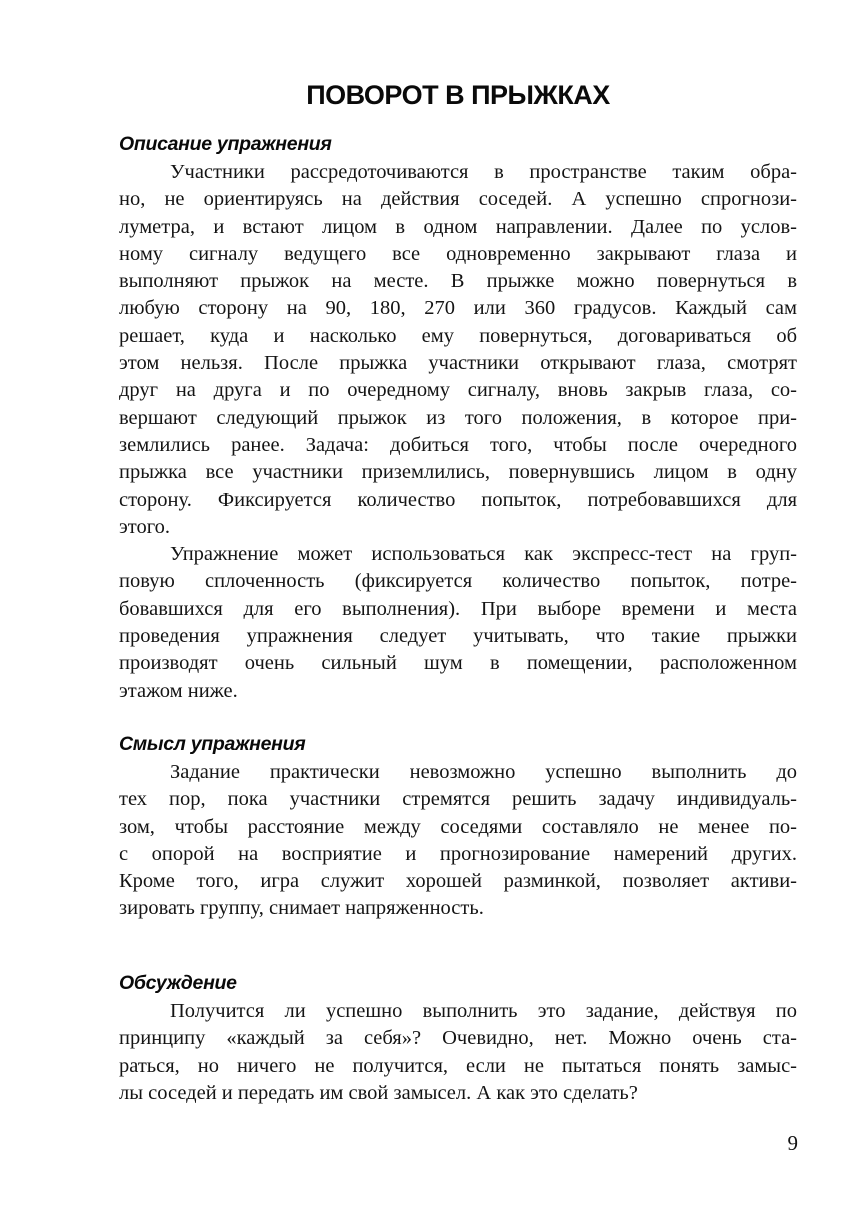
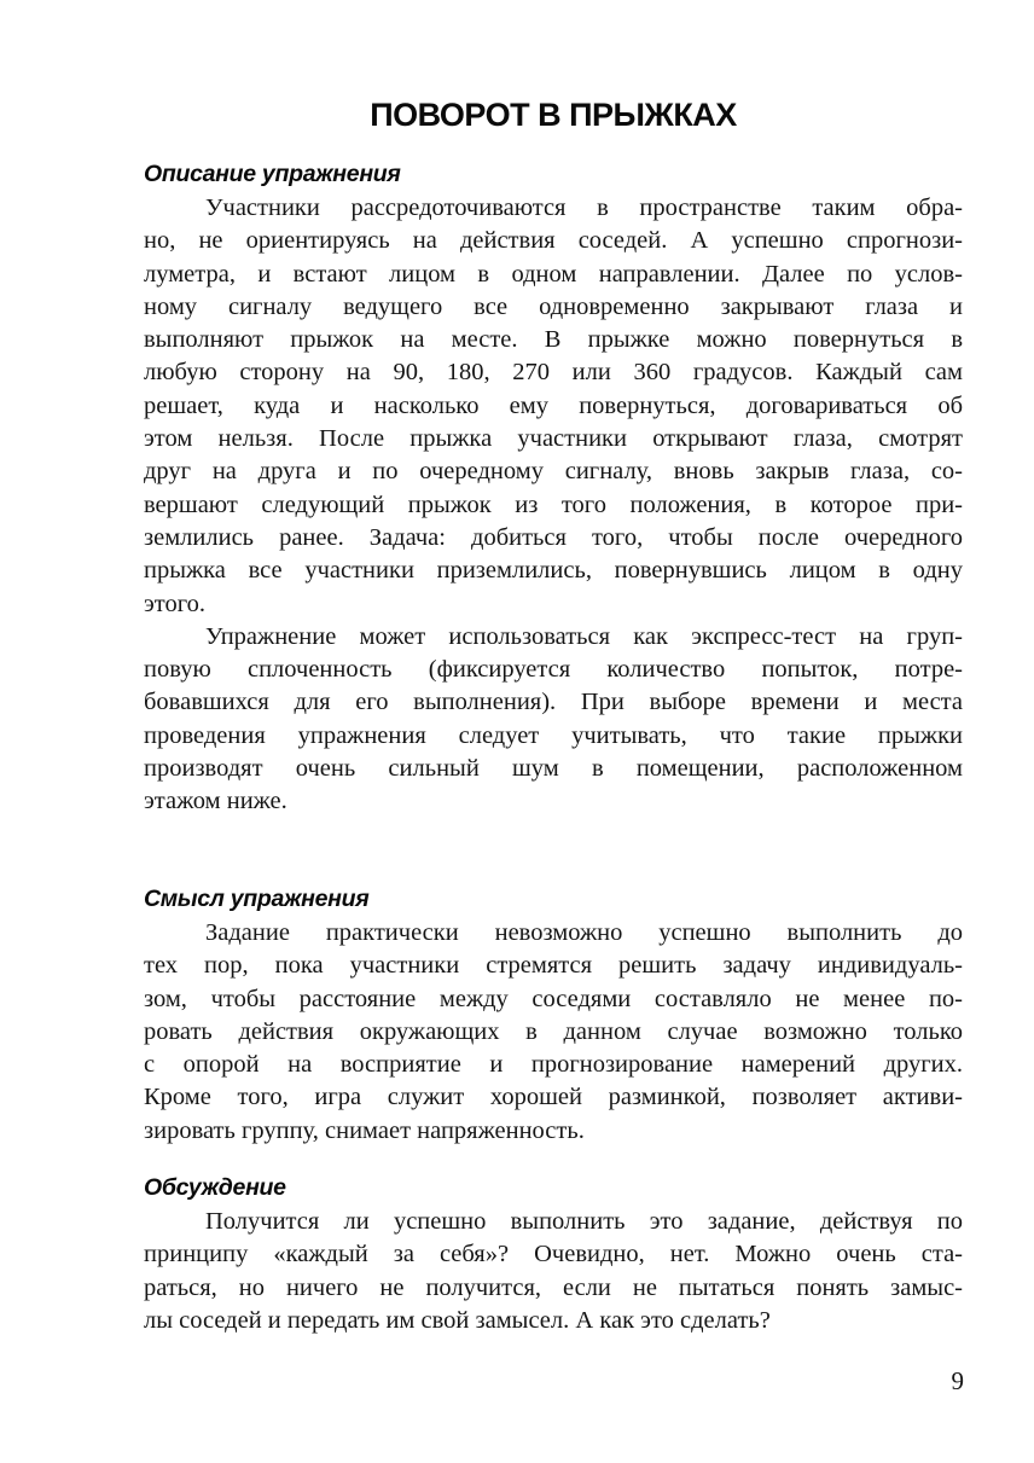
  ПОВОРОТ В ПРЫЖКАХ
  Описание упражнения
  Участники рассредоточиваются в пространстве таким обра-
  но, не ориентируясь на действия соседей. А успешно спрогнози-
  луметра, и встают лицом в одном направлении. Далее по услов-
  ному сигналу ведущего все одновременно закрывают глаза и
  выполняют прыжок на месте. В прыжке можно повернуться в
  любую сторону на 90, 180, 270 или 360 градусов. Каждый сам
  решает, куда и насколько ему повернуться, договариваться об
  этом нельзя. После прыжка участники открывают глаза, смотрят
  друг на друга и по очередному сигналу, вновь закрыв глаза, со-
  вершают следующий прыжок из того положения, в которое при-
  землились ранее. Задача: добиться того, чтобы после очередного
  прыжка все участники приземлились, повернувшись лицом в одну
- сторону. Фиксируется количество попыток, потребовавшихся для
  этого.
  Упражнение может использоваться как экспресс-тест на груп-
  повую сплоченность (фиксируется количество попыток, потре-
  бовавшихся для его выполнения). При выборе времени и места
  проведения упражнения следует учитывать, что такие прыжки
  производят очень сильный шум в помещении, расположенном
  этажом ниже.
  Смысл упражнения
  Задание практически невозможно успешно выполнить до
  тех пор, пока участники стремятся решить задачу индивидуаль-
  зом, чтобы расстояние между соседями составляло не менее по-
+ ровать действия окружающих в данном случае возможно только
  с опорой на восприятие и прогнозирование намерений других.
  Кроме того, игра служит хорошей разминкой, позволяет активи-
  зировать группу, снимает напряженность.
  Обсуждение
  Получится ли успешно выполнить это задание, действуя по
  принципу «каждый за себя»? Очевидно, нет. Можно очень ста-
  раться, но ничего не получится, если не пытаться понять замыс-
  лы соседей и передать им свой замысел. А как это сделать?
  9
